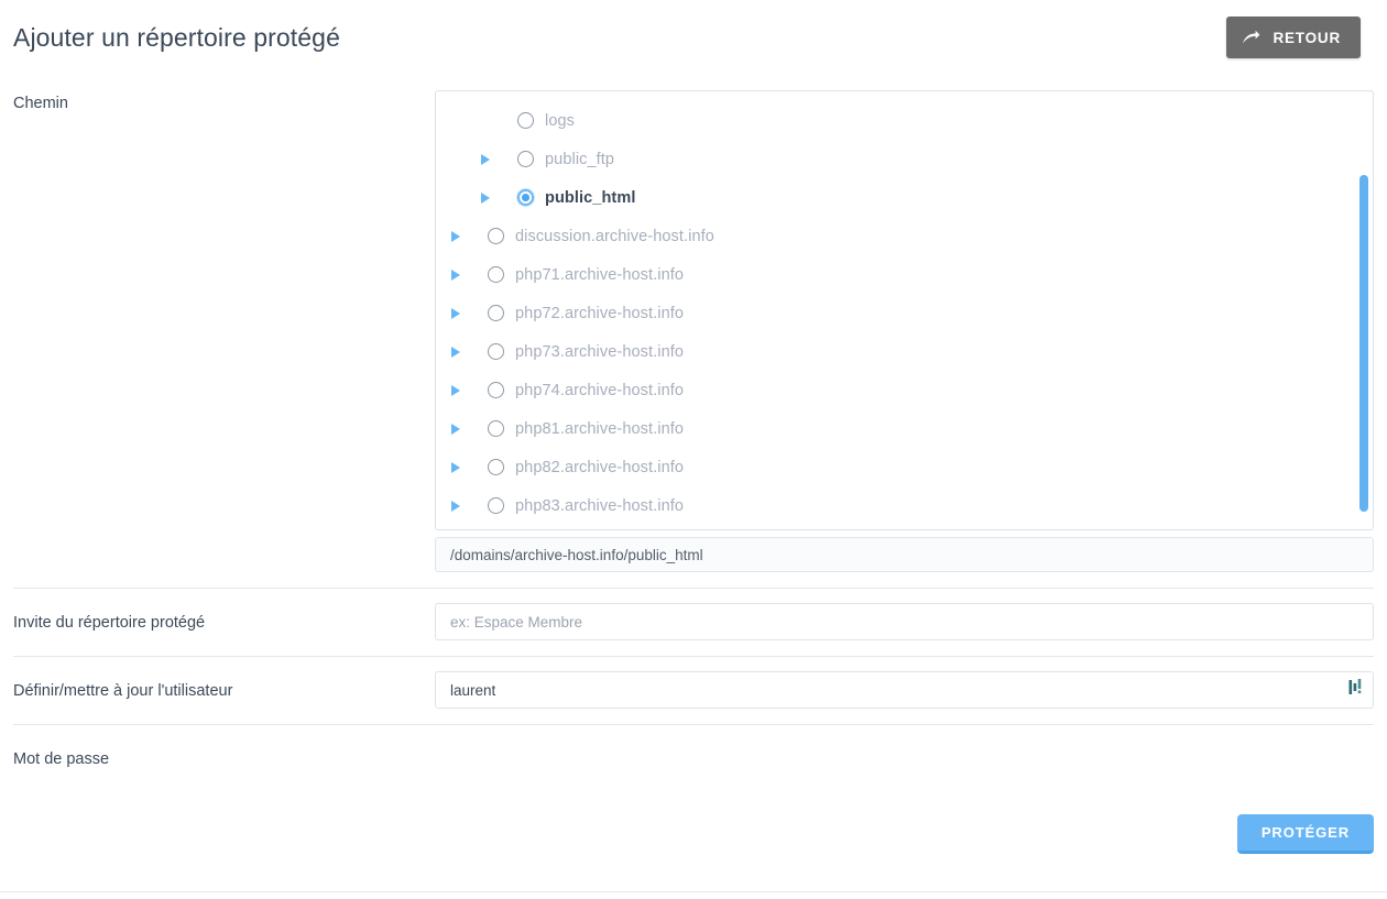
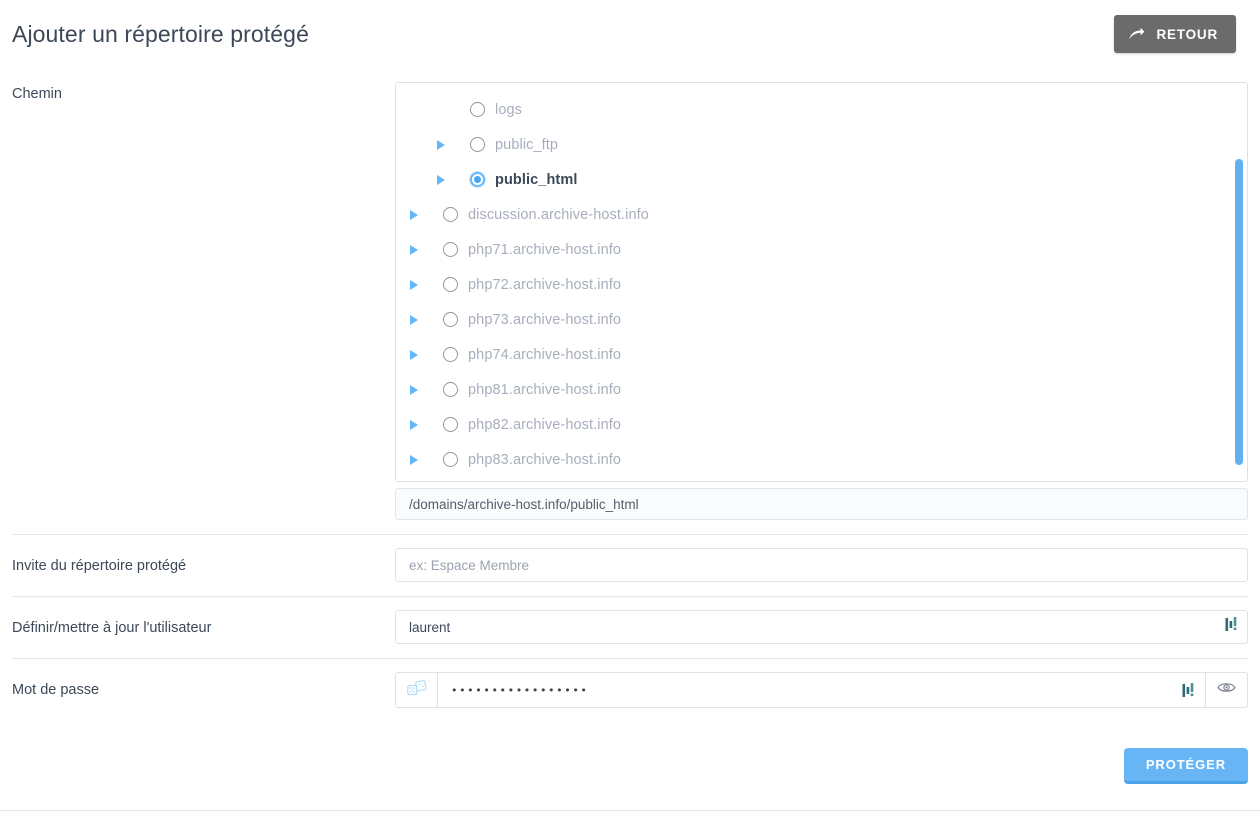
  Ajouter un répertoire protégé
  RETOUR
  Chemin
  logs
  public_ftp
  public_html
  discussion.archive-host.info
  php71.archive-host.info
  php72.archive-host.info
  php73.archive-host.info
  php74.archive-host.info
  php81.archive-host.info
  php82.archive-host.info
  php83.archive-host.info
  /domains/archive-host.info/public_html
  Invite du répertoire protégé
  ex: Espace Membre
  Définir/mettre à jour l'utilisateur
  laurent
  Mot de passe
+ •••••••••••••••••
  PROTÉGER
